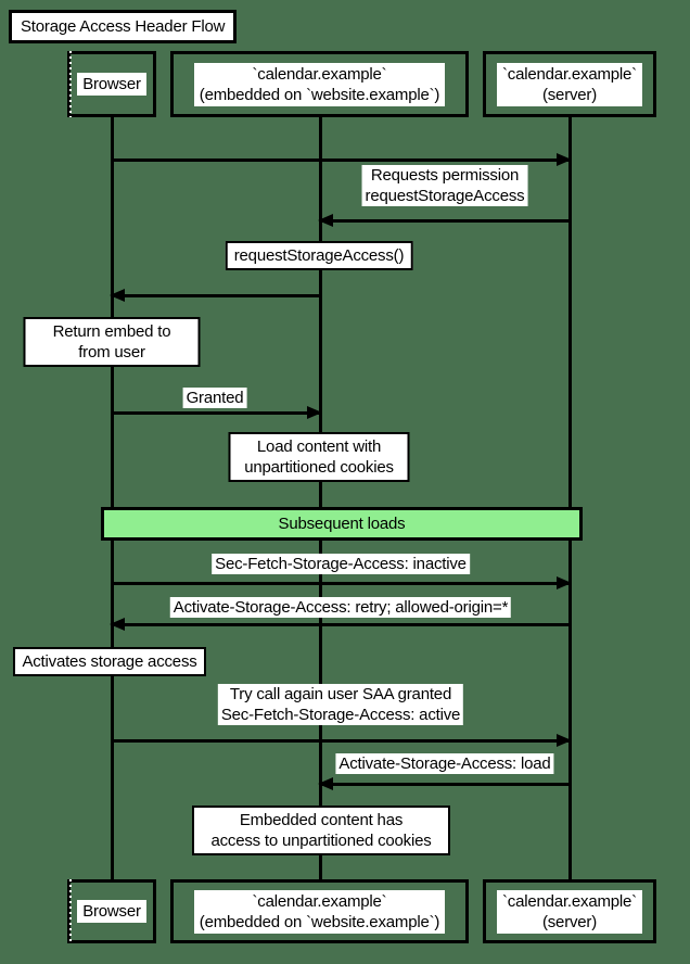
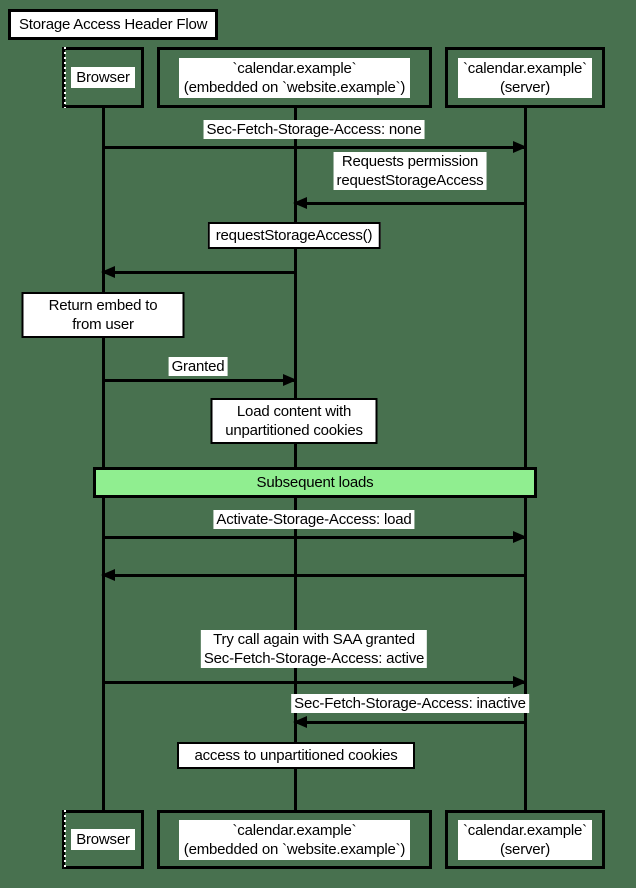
  Storage Access Header Flow
  Browser
  Browser
  `calendar.example`
  (embedded on `website.example`)
  `calendar.example`
  (embedded on `website.example`)
  `calendar.example`
  (server)
  `calendar.example`
  (server)
+ Sec-Fetch-Storage-Access: none
  Requests permission
  requestStorageAccess
  requestStorageAccess()
  Return embed to
  from user
  Granted
  Load content with
  unpartitioned cookies
  Subsequent loads
- Sec-Fetch-Storage-Access: inactive
+ Activate-Storage-Access: load
- Activate-Storage-Access: retry; allowed-origin=*
- Activates storage access
- Try call again user SAA granted
+ Try call again with SAA granted
  Sec-Fetch-Storage-Access: active
- Activate-Storage-Access: load
+ Sec-Fetch-Storage-Access: inactive
- Embedded content has
  access to unpartitioned cookies
